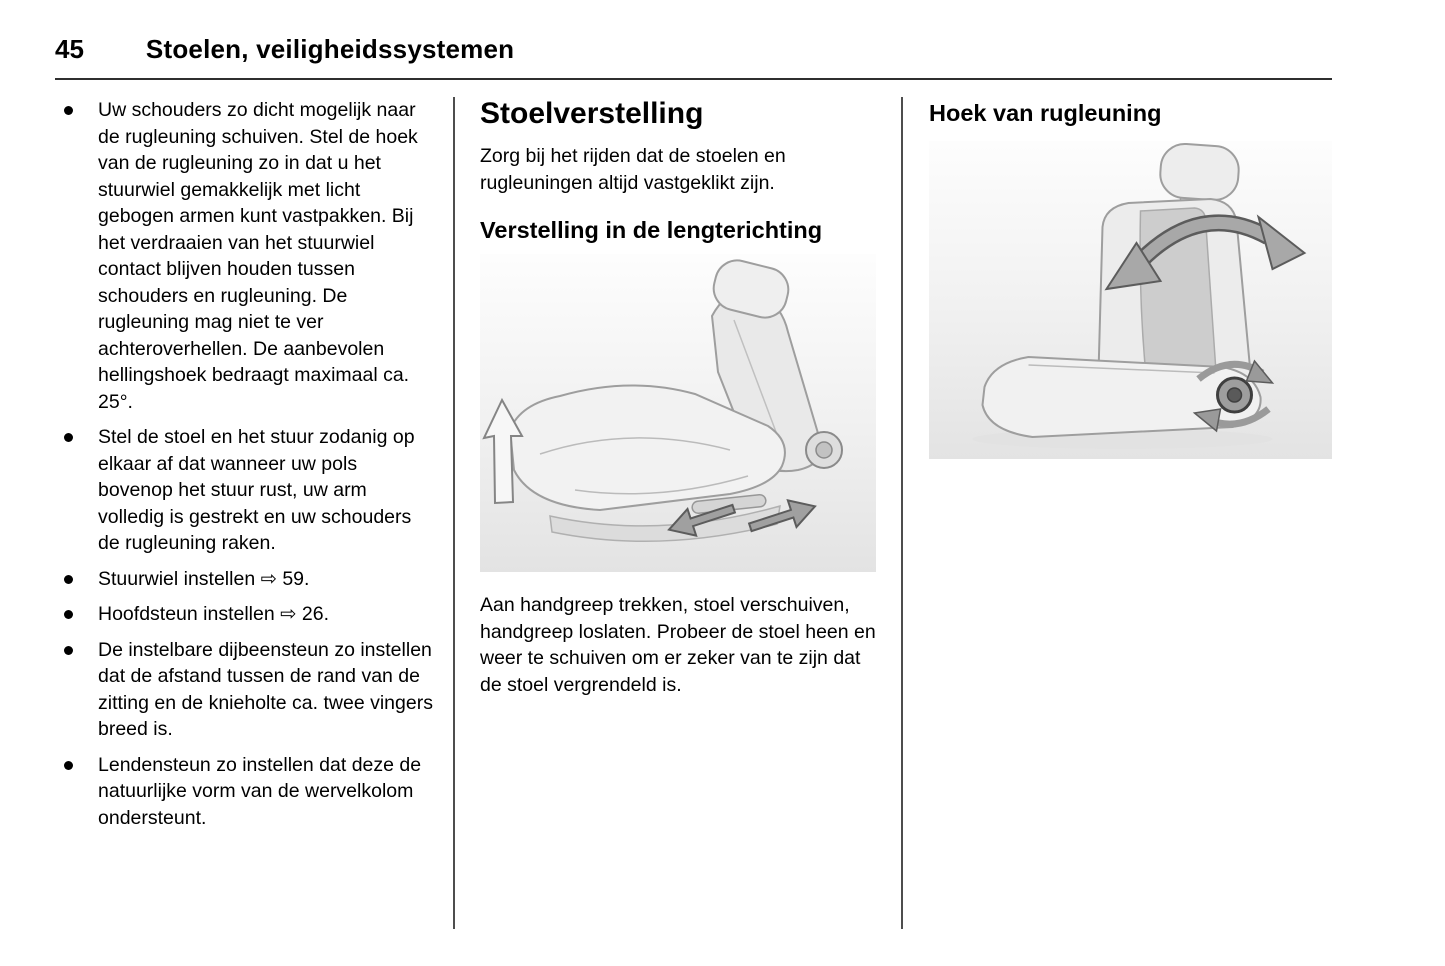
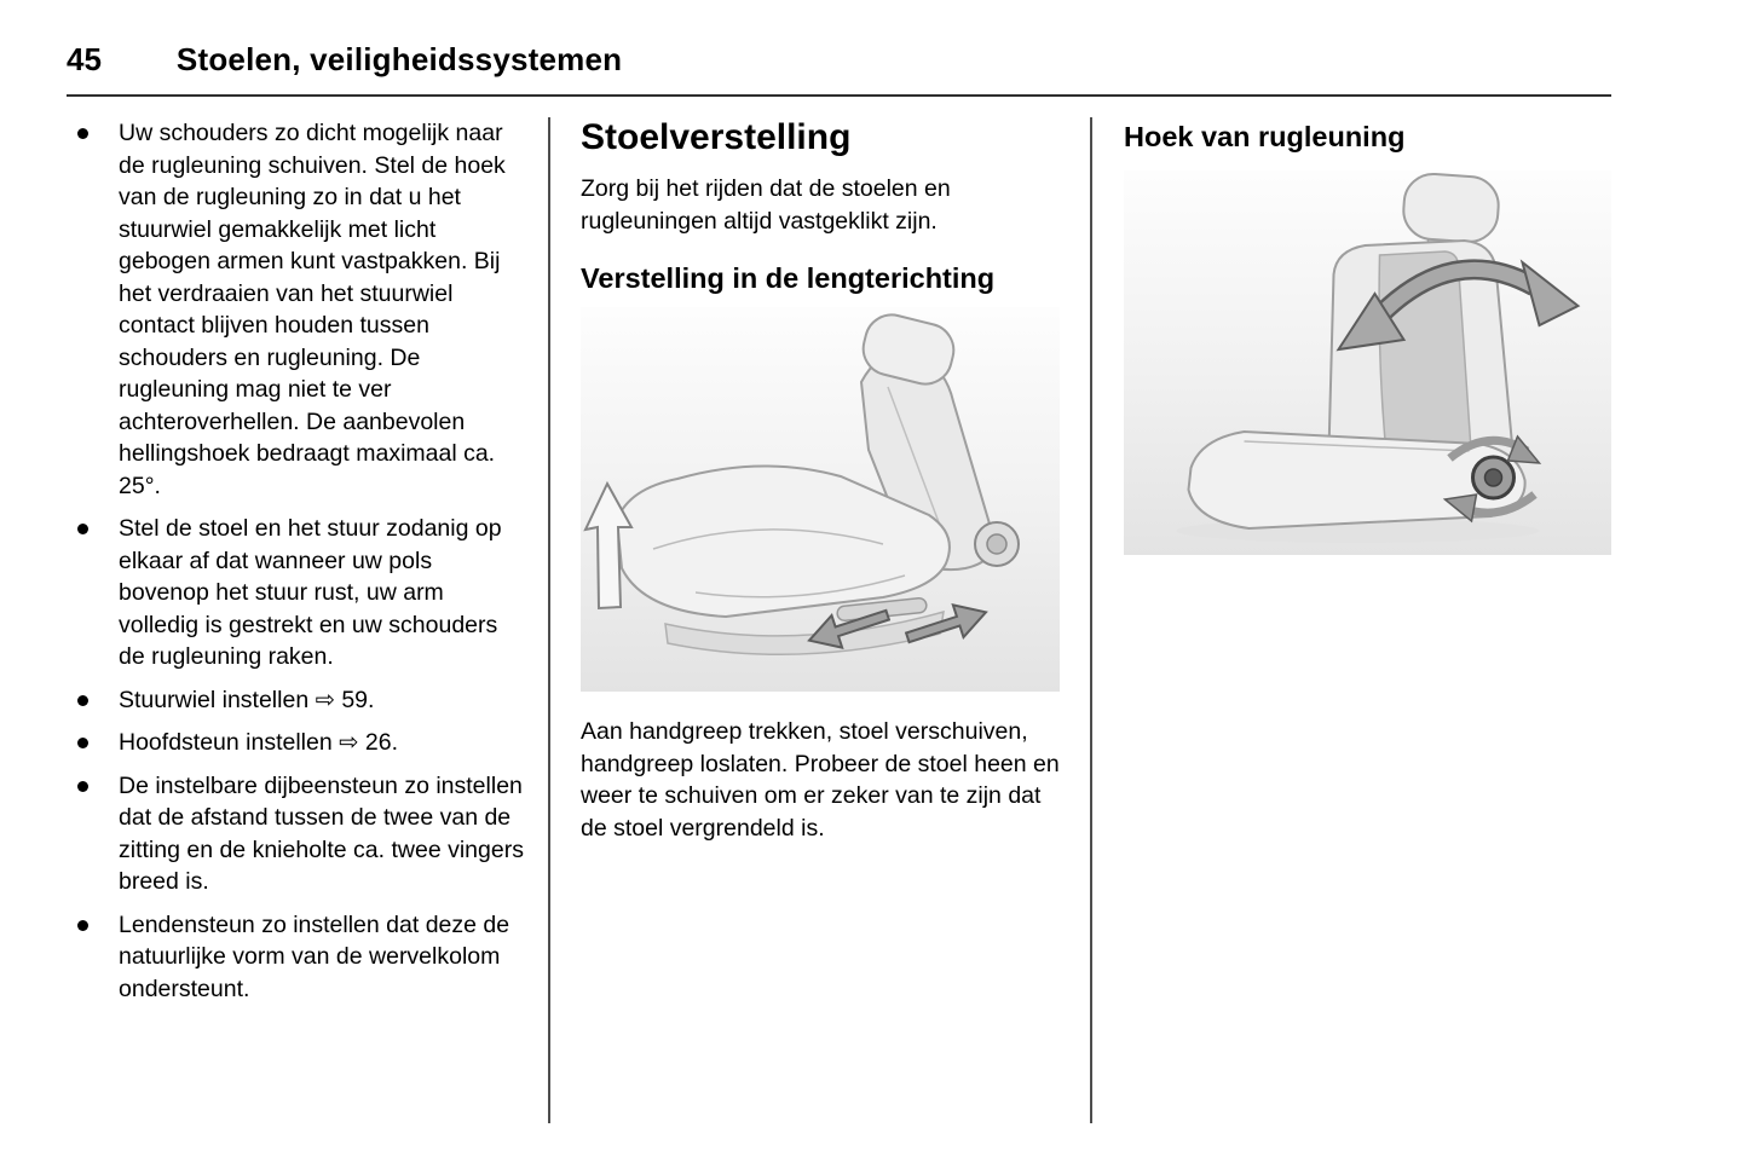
  45
  Stoelen, veiligheidssystemen
  Uw schouders zo dicht mogelijk naar de rugleuning schuiven. Stel de hoek van de rugleuning zo in dat u het stuurwiel gemakkelijk met licht gebogen armen kunt vastpakken. Bij het verdraaien van het stuurwiel contact blijven houden tussen schouders en rugleuning. De rugleuning mag niet te ver achteroverhellen. De aanbevolen hellingshoek bedraagt maximaal ca. 25°.
  Stel de stoel en het stuur zodanig op elkaar af dat wanneer uw pols bovenop het stuur rust, uw arm volledig is gestrekt en uw schouders de rugleuning raken.
  Stuurwiel instellen ⇨ 59.
  Hoofdsteun instellen ⇨ 26.
- De instelbare dijbeensteun zo instellen dat de afstand tussen de rand van de zitting en de knieholte ca. twee vingers breed is.
+ De instelbare dijbeensteun zo instellen dat de afstand tussen de twee van de zitting en de knieholte ca. twee vingers breed is.
  Lendensteun zo instellen dat deze de natuurlijke vorm van de wervelkolom ondersteunt.
  Stoelverstelling
  Zorg bij het rijden dat de stoelen en rugleuningen altijd vastgeklikt zijn.
  Verstelling in de lengterichting
  Aan handgreep trekken, stoel verschuiven, handgreep loslaten. Probeer de stoel heen en weer te schuiven om er zeker van te zijn dat de stoel vergrendeld is.
  Hoek van rugleuning
